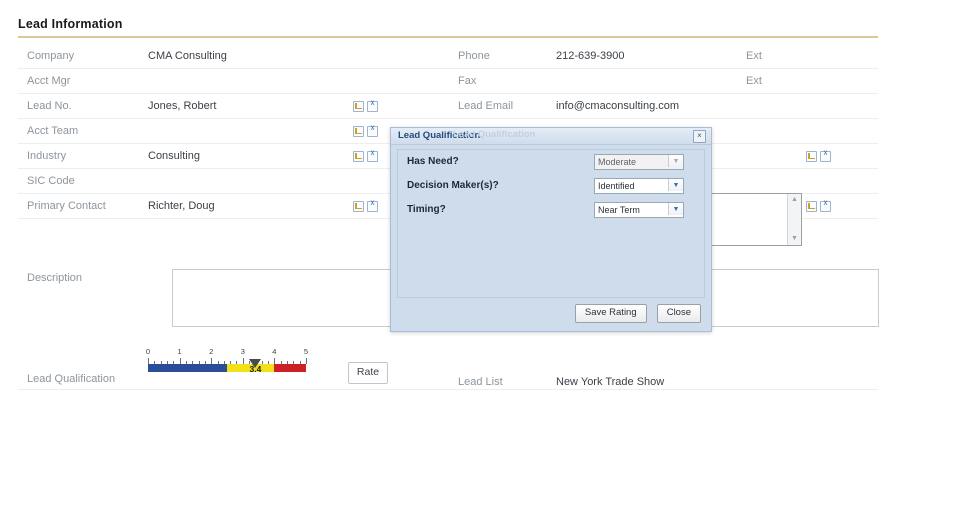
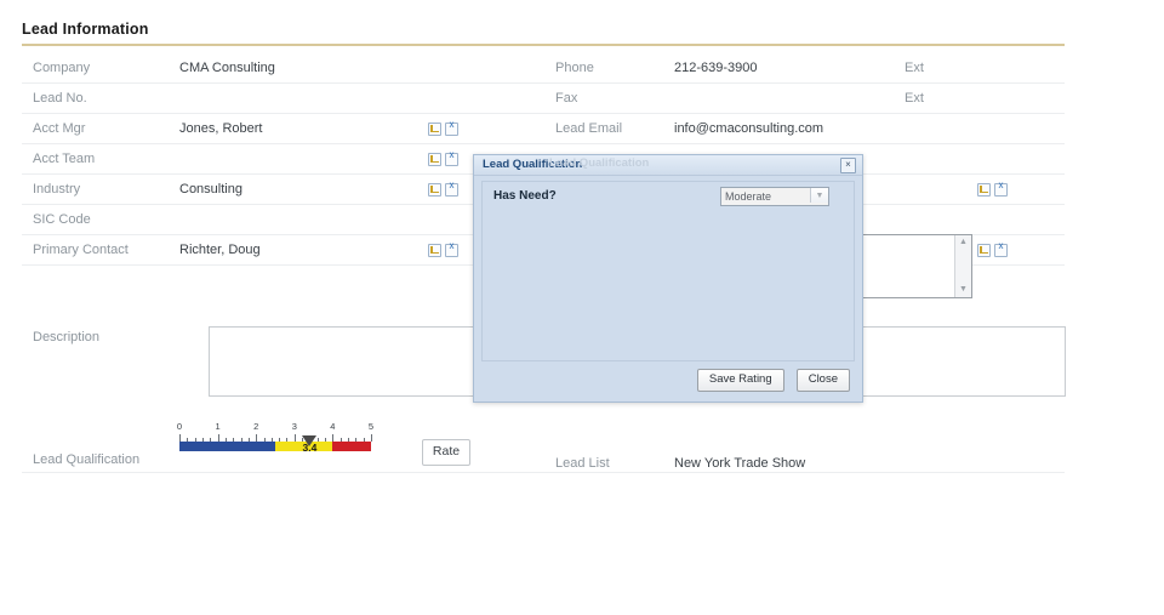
  Lead Information
  Company
  CMA Consulting
  Phone
  212-639-3900
  Ext
- Acct Mgr
+ Lead No.
  Fax
  Ext
- Lead No.
+ Acct Mgr
  Jones, Robert
  Lead Email
  info@cmaconsulting.com
  Acct Team
  Industry
  Consulting
  SIC Code
  Primary Contact
  Richter, Doug
  Description
  Lead Qualification
  0
  1
  2
  3
  4
  5
  3.4
  Rate
  Lead List
  New York Trade Show
  Lead Qualification
  Lead Qualification
  ×
  Has Need?
  Moderate
- Decision Maker(s)?
- Identified
- Timing?
- Near Term
  Save Rating Close
